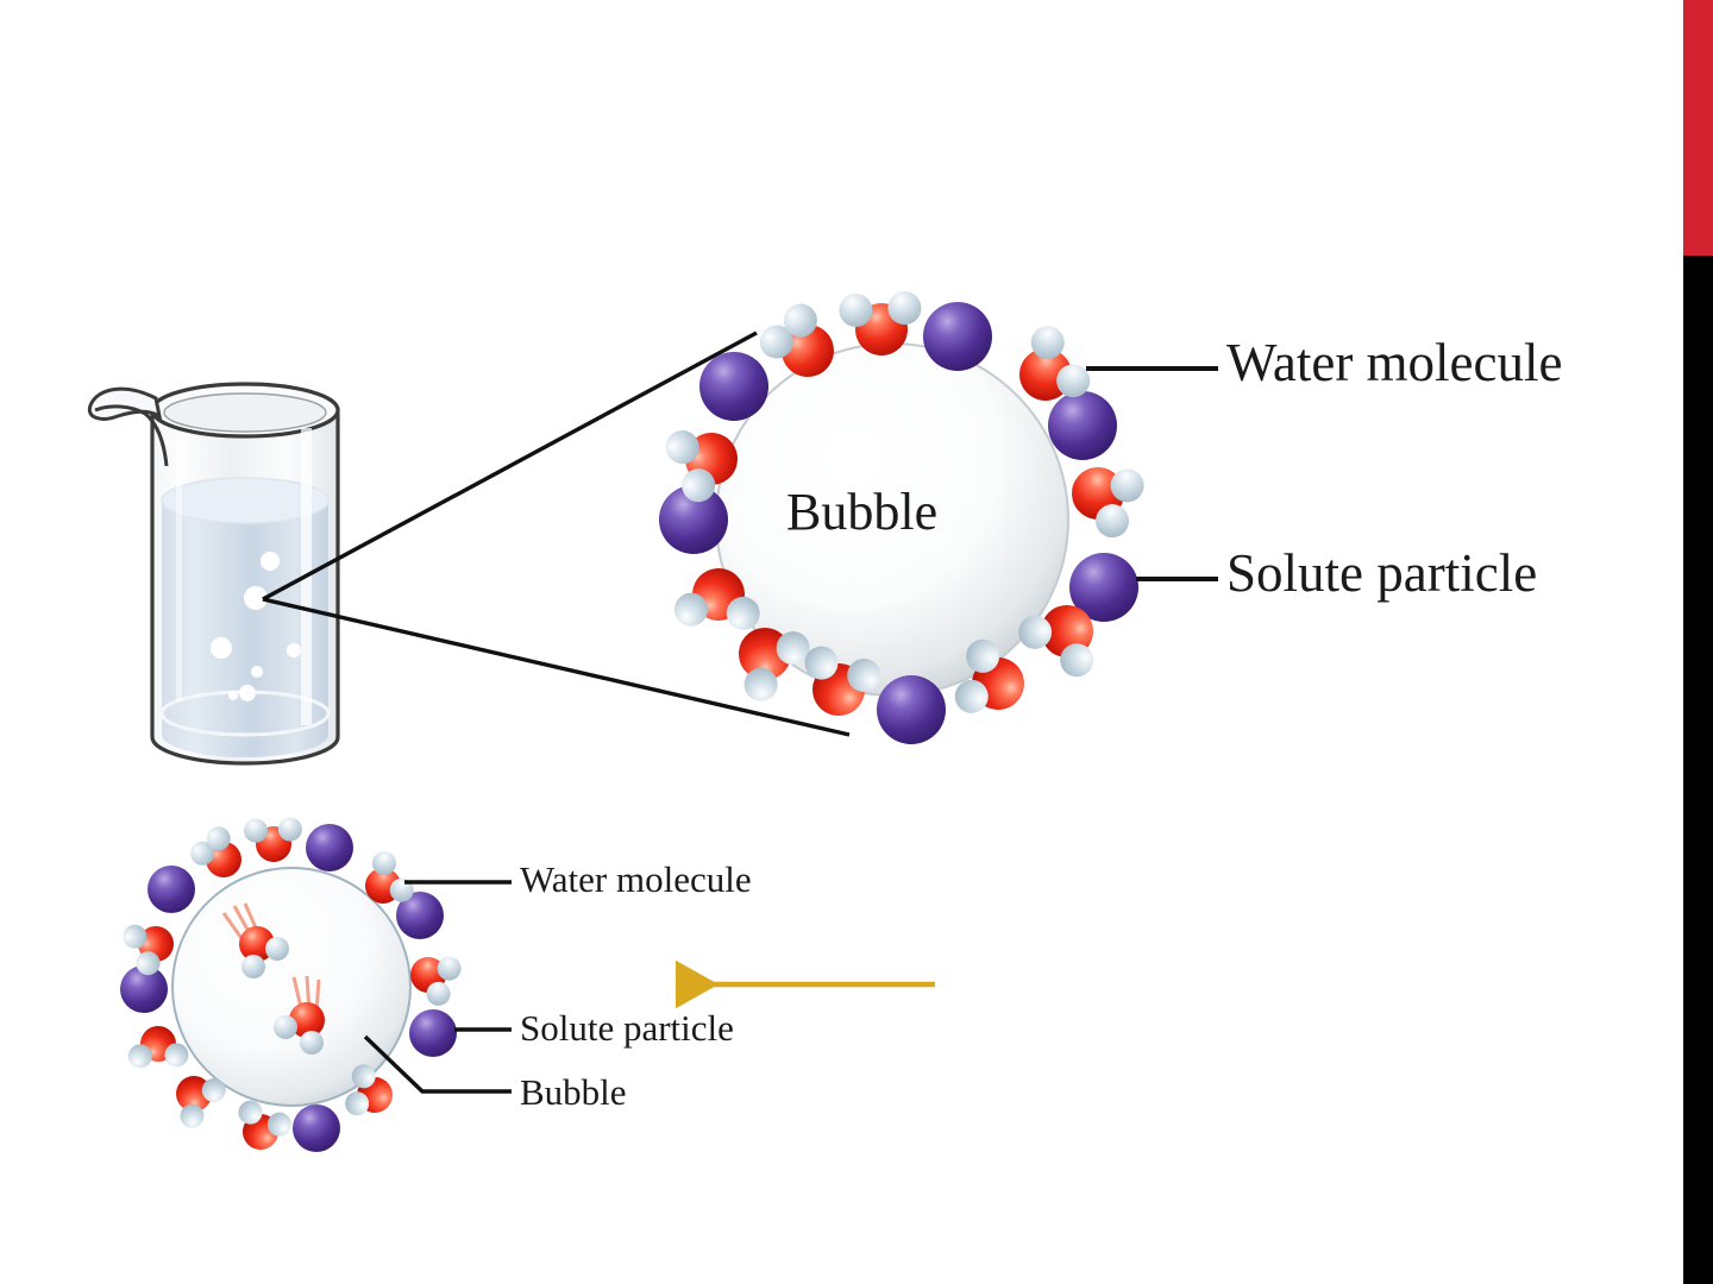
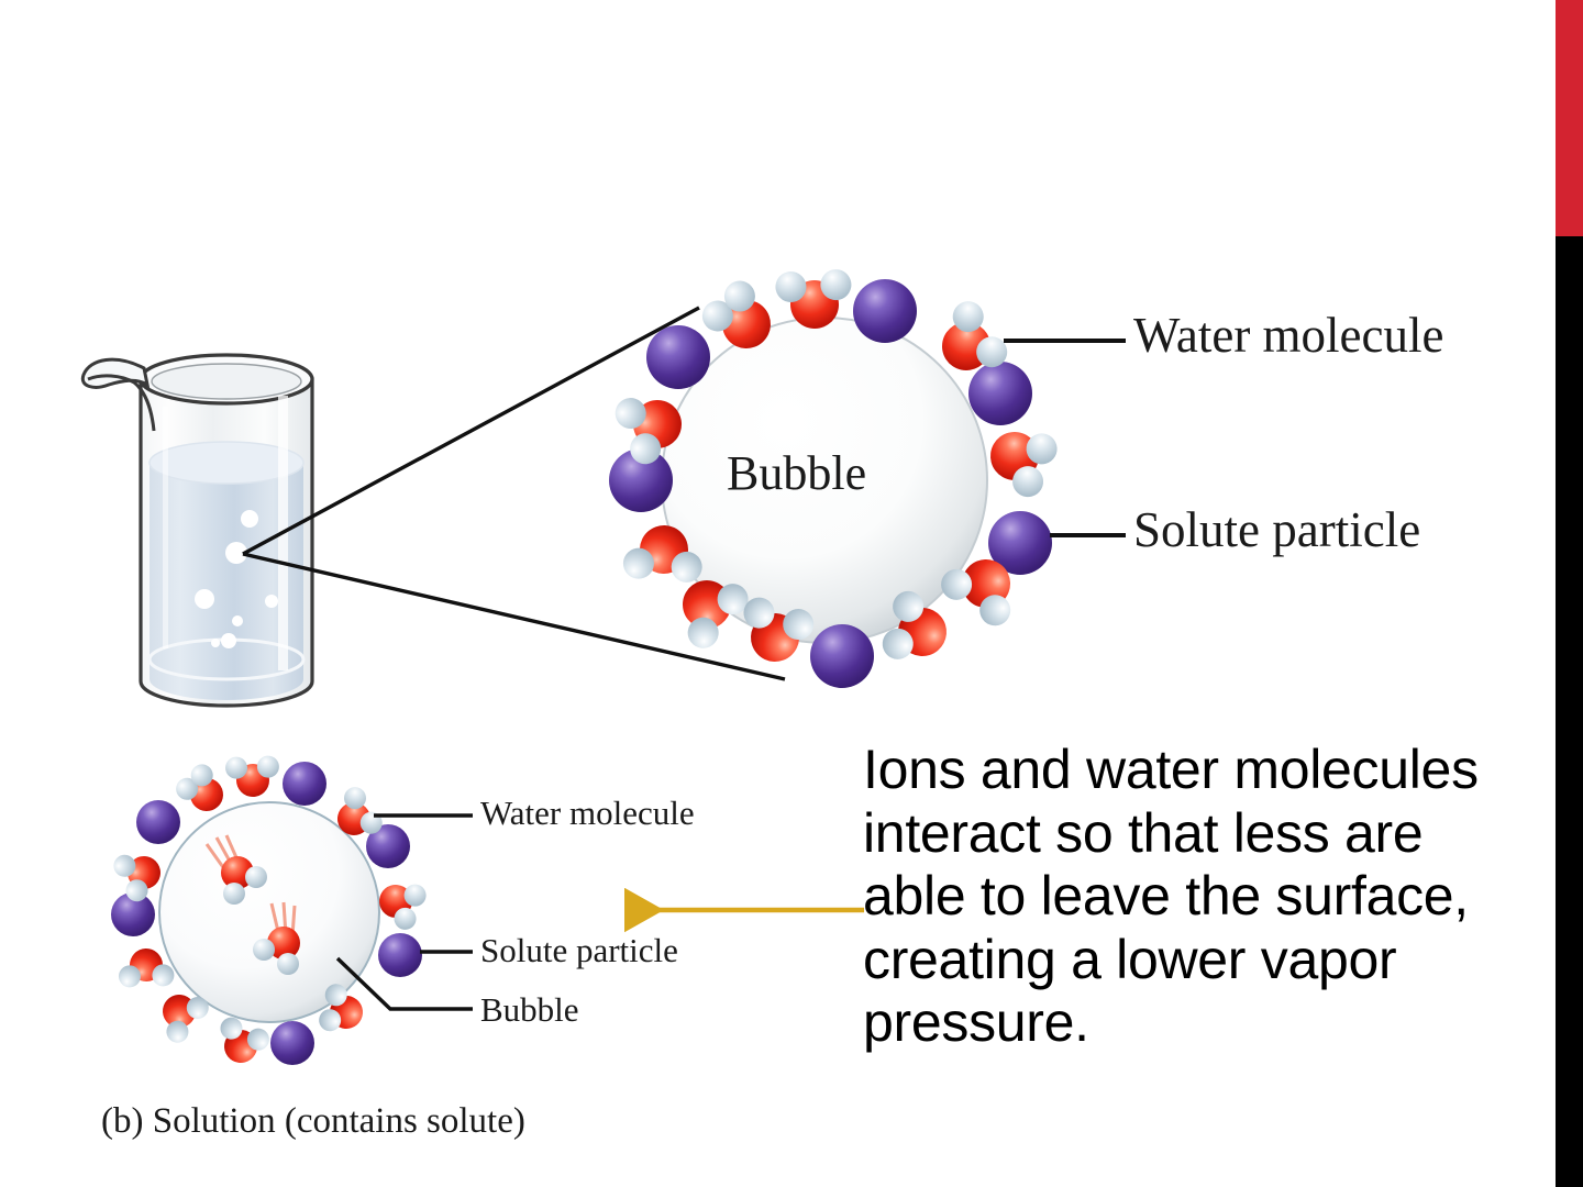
  Bubble
  Water molecule
  Solute particle
  Water molecule
  Solute particle
  Bubble
+ (b) Solution (contains solute)
+ Ions and water molecules interact so that less are able to leave the surface, creating a lower vapor pressure.
